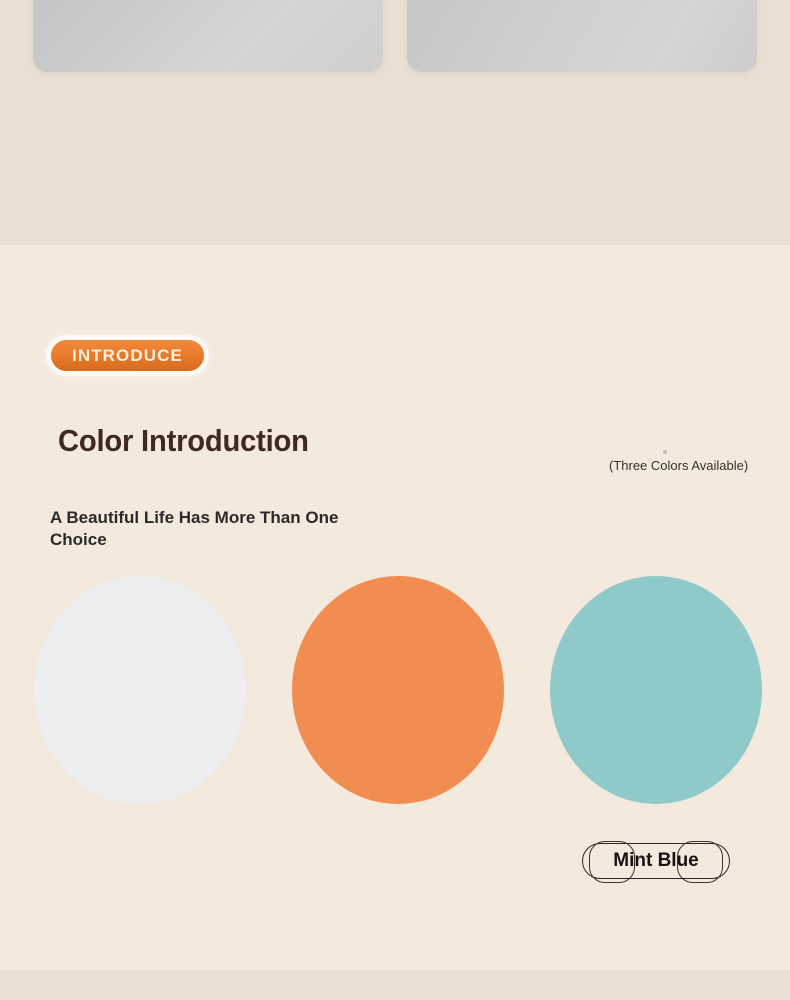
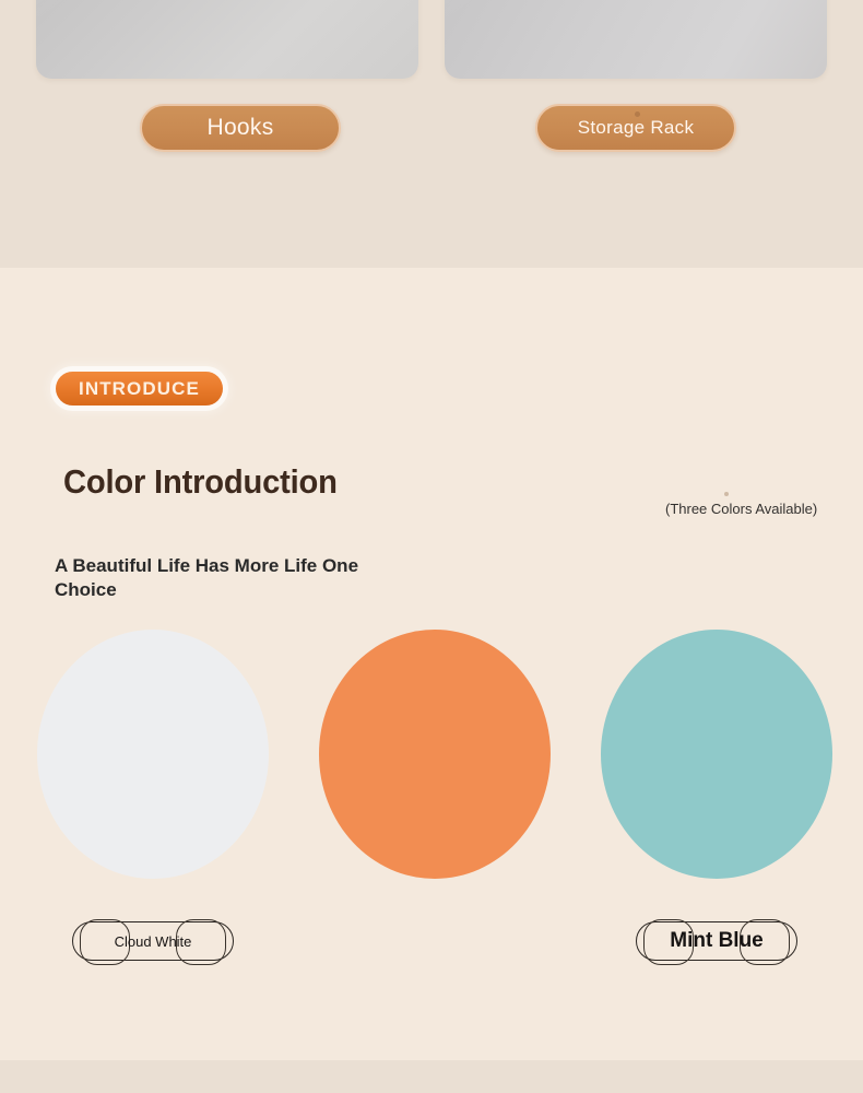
+ Hooks
+ Storage Rack
  INTRODUCE
  Color Introduction
- A Beautiful Life Has More Than One Choice
+ A Beautiful Life Has More Life One Choice
  (Three Colors Available)
+ Cloud White
  Mint Blue
